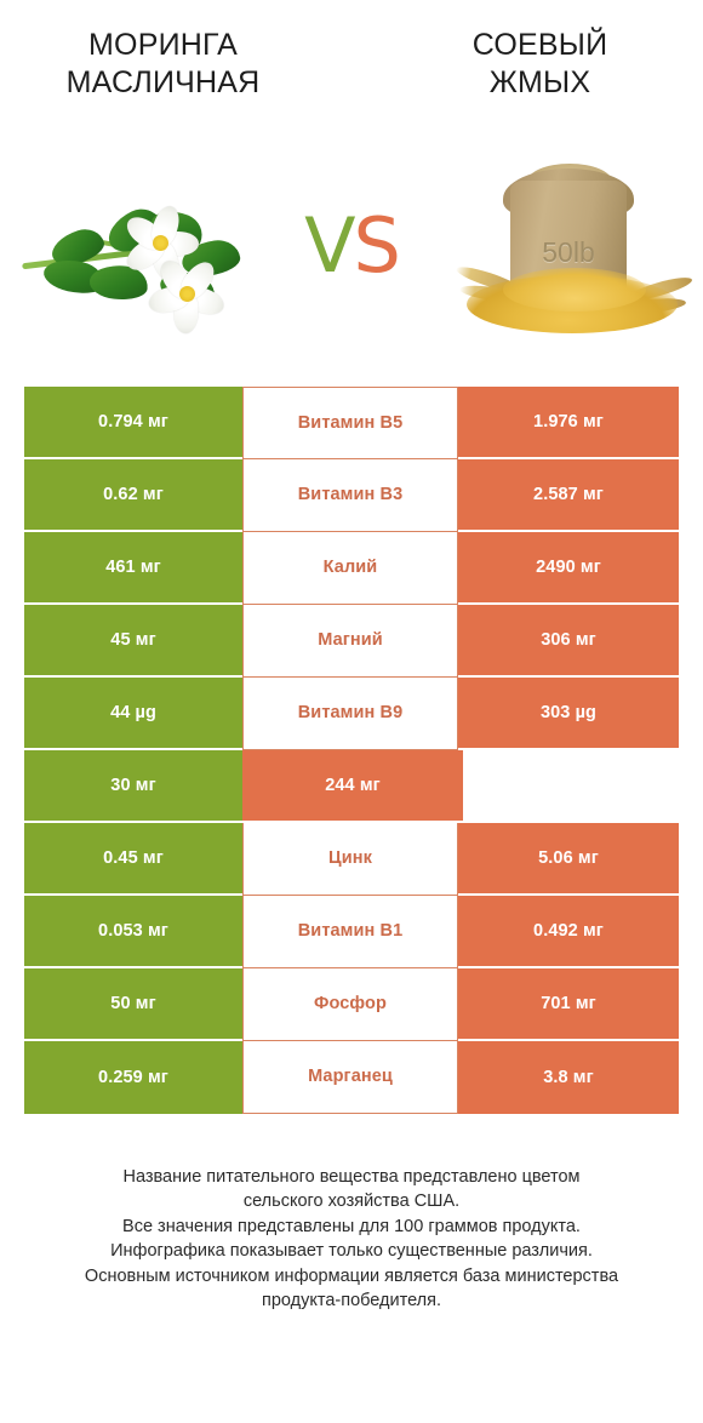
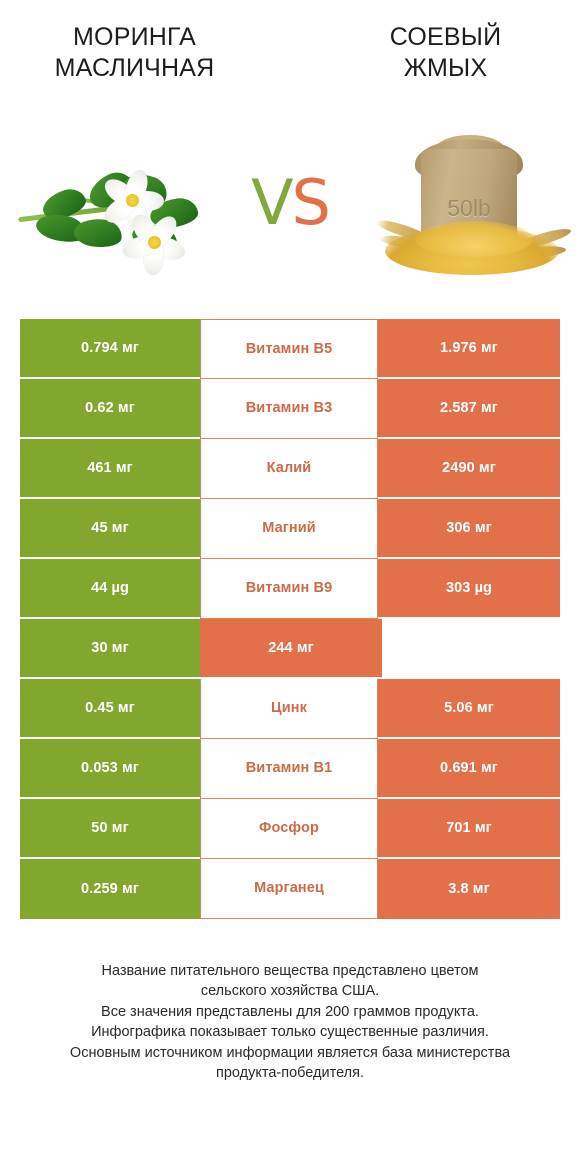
  МОРИНГА
  МАСЛИЧНАЯ
  СОЕВЫЙ
  ЖМЫХ
  VS
  50lb
  0.794 мг
  Витамин B5
  1.976 мг
  0.62 мг
  Витамин B3
  2.587 мг
  461 мг
  Калий
  2490 мг
  45 мг
  Магний
  306 мг
  44 µg
  Витамин B9
  303 µg
  30 мг
  244 мг
  0.45 мг
  Цинк
  5.06 мг
  0.053 мг
  Витамин B1
- 0.492 мг
+ 0.691 мг
  50 мг
  Фосфор
  701 мг
  0.259 мг
  Марганец
  3.8 мг
  Название питательного вещества представлено цветом
  сельского хозяйства США.
- Все значения представлены для 100 граммов продукта.
+ Все значения представлены для 200 граммов продукта.
  Инфографика показывает только существенные различия.
  Основным источником информации является база министерства
  продукта-победителя.
